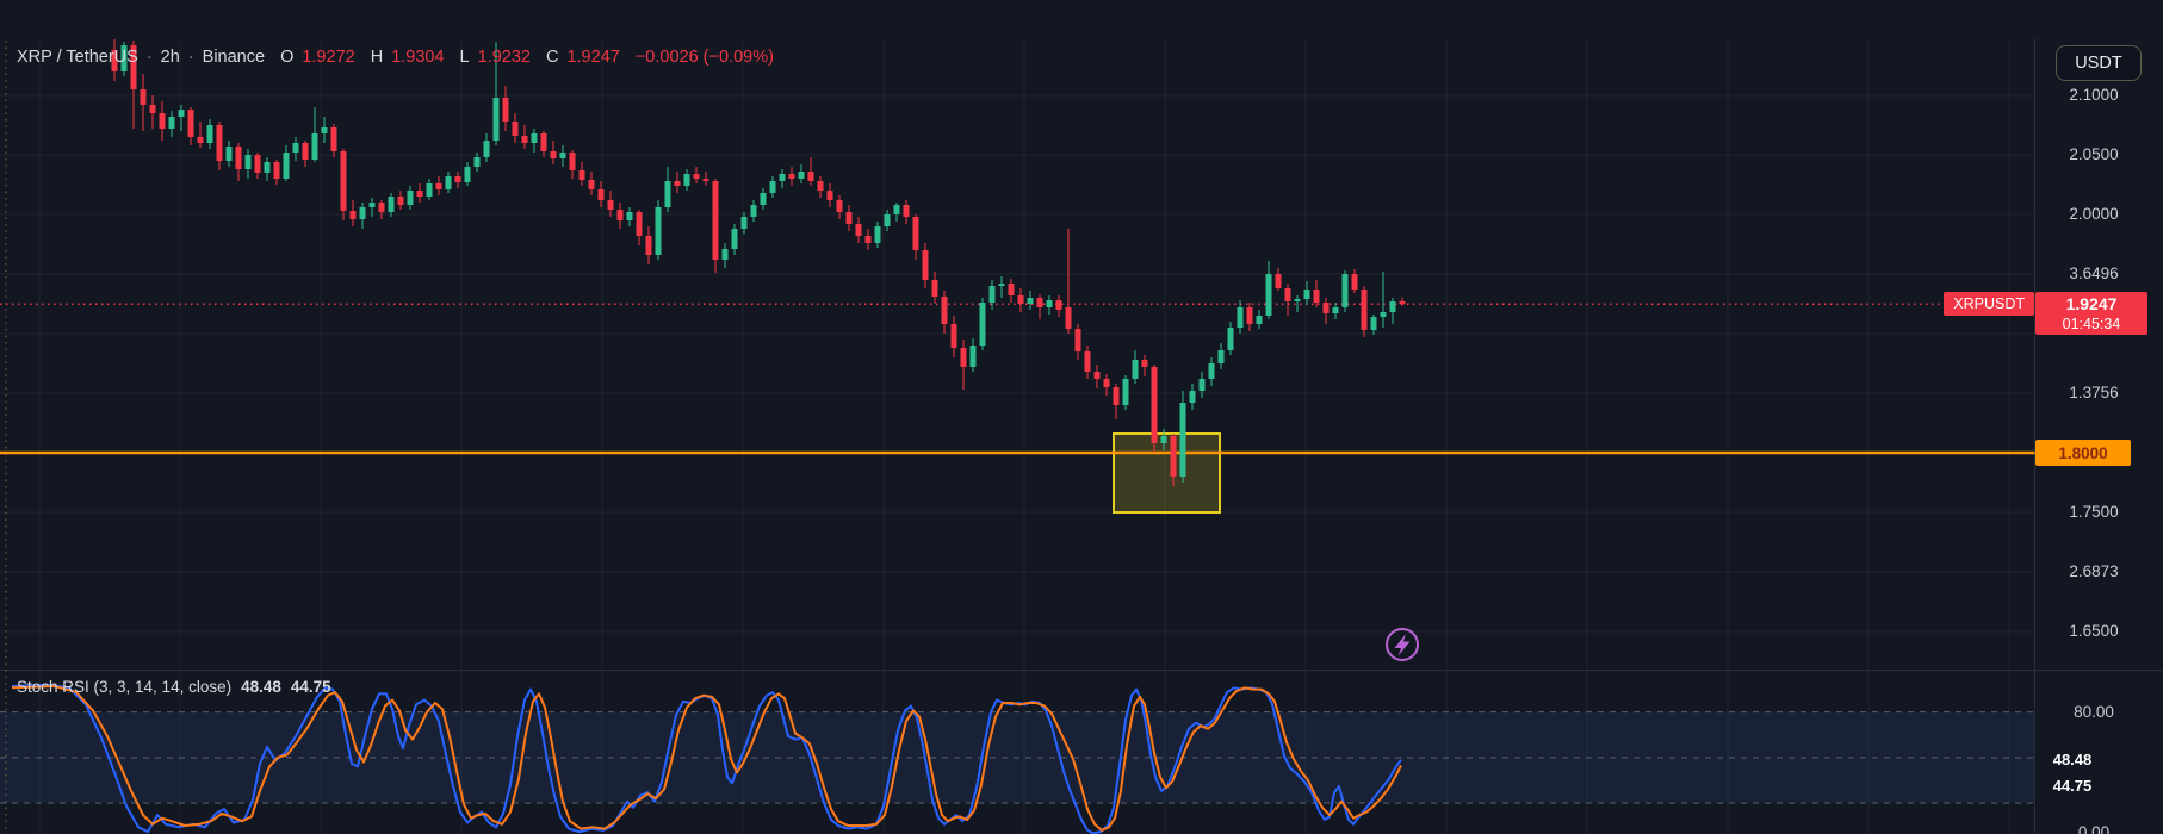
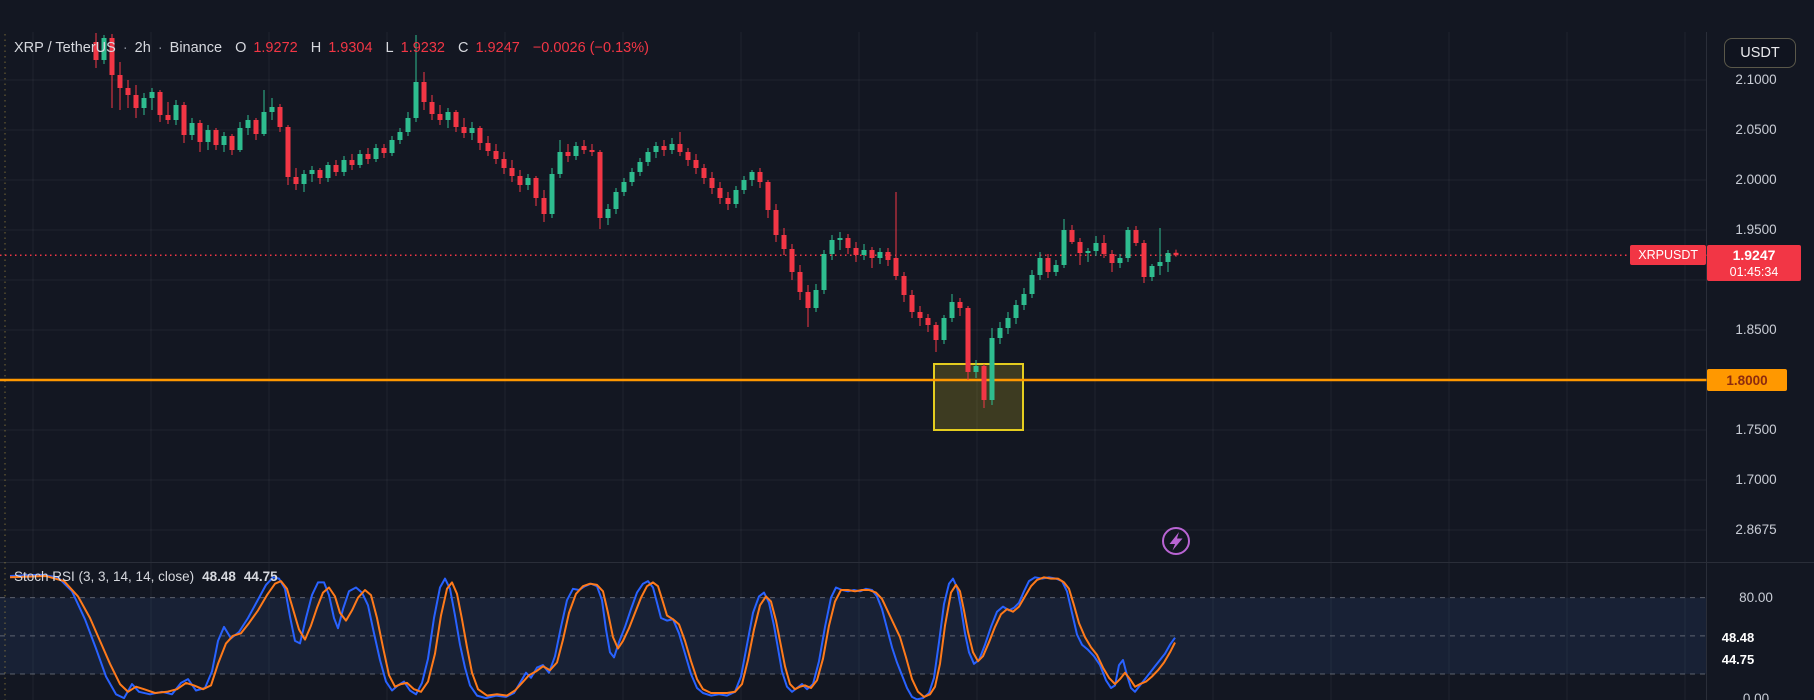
  XRP / TetherUS
  ·
  2h
  ·
  Binance
  O
  1.9272
  H
  1.9304
  L
  1.9232
  C
  1.9247
- −0.0026 (−0.09%)
+ −0.0026 (−0.13%)
  USDT
  XRPUSDT
  1.9247
  01:45:34
  1.8000
  48.48
  44.75
  Stoch RSI (3, 3, 14, 14, close)
  48.48
  44.75
  2.1000
  2.0500
  2.0000
- 3.6496
+ 1.9500
- 1.3756
+ 1.8500
  1.7500
- 2.6873
+ 1.7000
- 1.6500
+ 2.8675
  80.00
  0.00
